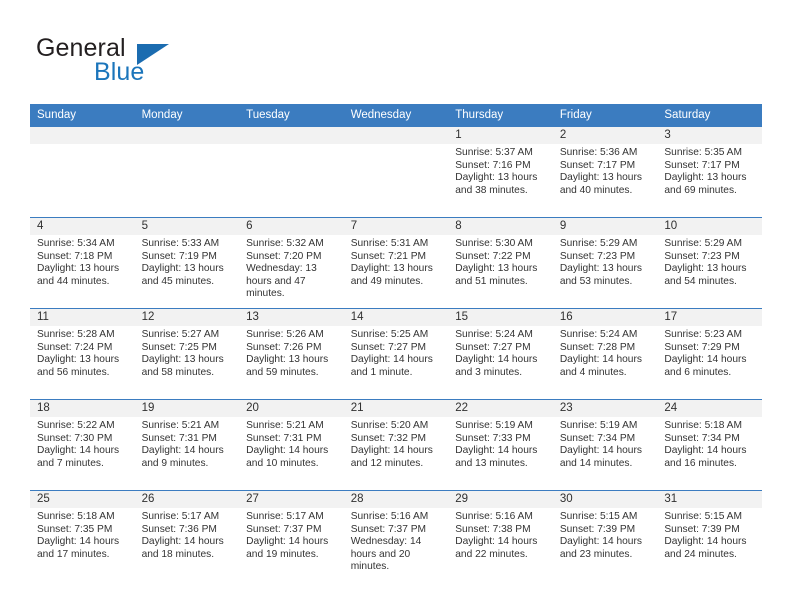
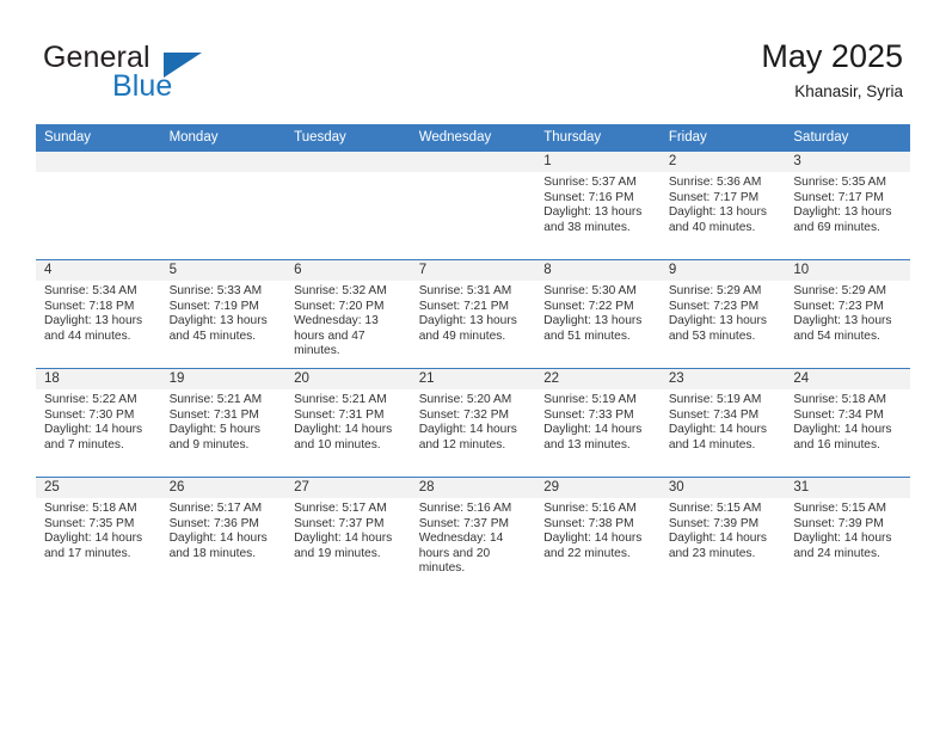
  General
  Blue
+ May 2025
+ Khanasir, Syria
  Sunday	Monday	Tuesday	Wednesday	Thursday	Friday	Saturday
  				1Sunrise: 5:37 AMSunset: 7:16 PMDaylight: 13 hours and 38 minutes.	2Sunrise: 5:36 AMSunset: 7:17 PMDaylight: 13 hours and 40 minutes.	3Sunrise: 5:35 AMSunset: 7:17 PMDaylight: 13 hours and 69 minutes.
  4Sunrise: 5:34 AMSunset: 7:18 PMDaylight: 13 hours and 44 minutes.	5Sunrise: 5:33 AMSunset: 7:19 PMDaylight: 13 hours and 45 minutes.	6Sunrise: 5:32 AMSunset: 7:20 PMWednesday: 13 hours and 47 minutes.	7Sunrise: 5:31 AMSunset: 7:21 PMDaylight: 13 hours and 49 minutes.	8Sunrise: 5:30 AMSunset: 7:22 PMDaylight: 13 hours and 51 minutes.	9Sunrise: 5:29 AMSunset: 7:23 PMDaylight: 13 hours and 53 minutes.	10Sunrise: 5:29 AMSunset: 7:23 PMDaylight: 13 hours and 54 minutes.
- 11Sunrise: 5:28 AMSunset: 7:24 PMDaylight: 13 hours and 56 minutes.	12Sunrise: 5:27 AMSunset: 7:25 PMDaylight: 13 hours and 58 minutes.	13Sunrise: 5:26 AMSunset: 7:26 PMDaylight: 13 hours and 59 minutes.	14Sunrise: 5:25 AMSunset: 7:27 PMDaylight: 14 hours and 1 minute.	15Sunrise: 5:24 AMSunset: 7:27 PMDaylight: 14 hours and 3 minutes.	16Sunrise: 5:24 AMSunset: 7:28 PMDaylight: 14 hours and 4 minutes.	17Sunrise: 5:23 AMSunset: 7:29 PMDaylight: 14 hours and 6 minutes.
- 18Sunrise: 5:22 AMSunset: 7:30 PMDaylight: 14 hours and 7 minutes.	19Sunrise: 5:21 AMSunset: 7:31 PMDaylight: 14 hours and 9 minutes.	20Sunrise: 5:21 AMSunset: 7:31 PMDaylight: 14 hours and 10 minutes.	21Sunrise: 5:20 AMSunset: 7:32 PMDaylight: 14 hours and 12 minutes.	22Sunrise: 5:19 AMSunset: 7:33 PMDaylight: 14 hours and 13 minutes.	23Sunrise: 5:19 AMSunset: 7:34 PMDaylight: 14 hours and 14 minutes.	24Sunrise: 5:18 AMSunset: 7:34 PMDaylight: 14 hours and 16 minutes.
+ 18Sunrise: 5:22 AMSunset: 7:30 PMDaylight: 14 hours and 7 minutes.	19Sunrise: 5:21 AMSunset: 7:31 PMDaylight: 5 hours and 9 minutes.	20Sunrise: 5:21 AMSunset: 7:31 PMDaylight: 14 hours and 10 minutes.	21Sunrise: 5:20 AMSunset: 7:32 PMDaylight: 14 hours and 12 minutes.	22Sunrise: 5:19 AMSunset: 7:33 PMDaylight: 14 hours and 13 minutes.	23Sunrise: 5:19 AMSunset: 7:34 PMDaylight: 14 hours and 14 minutes.	24Sunrise: 5:18 AMSunset: 7:34 PMDaylight: 14 hours and 16 minutes.
  25Sunrise: 5:18 AMSunset: 7:35 PMDaylight: 14 hours and 17 minutes.	26Sunrise: 5:17 AMSunset: 7:36 PMDaylight: 14 hours and 18 minutes.	27Sunrise: 5:17 AMSunset: 7:37 PMDaylight: 14 hours and 19 minutes.	28Sunrise: 5:16 AMSunset: 7:37 PMWednesday: 14 hours and 20 minutes.	29Sunrise: 5:16 AMSunset: 7:38 PMDaylight: 14 hours and 22 minutes.	30Sunrise: 5:15 AMSunset: 7:39 PMDaylight: 14 hours and 23 minutes.	31Sunrise: 5:15 AMSunset: 7:39 PMDaylight: 14 hours and 24 minutes.
